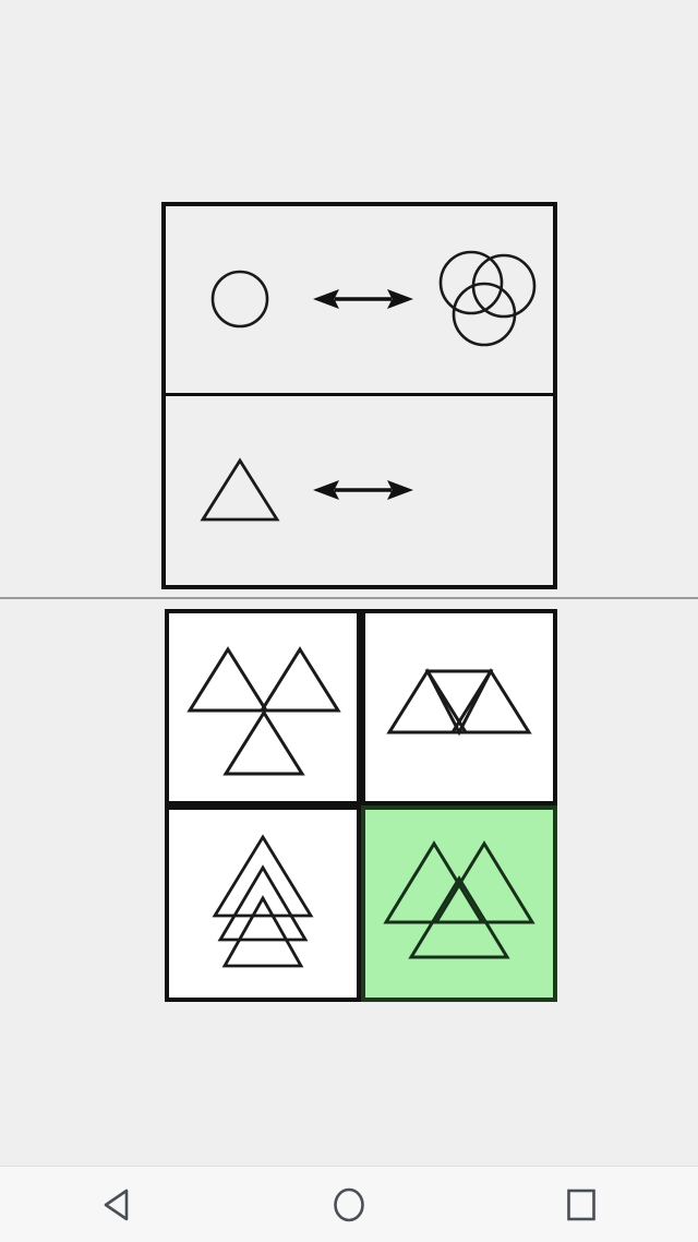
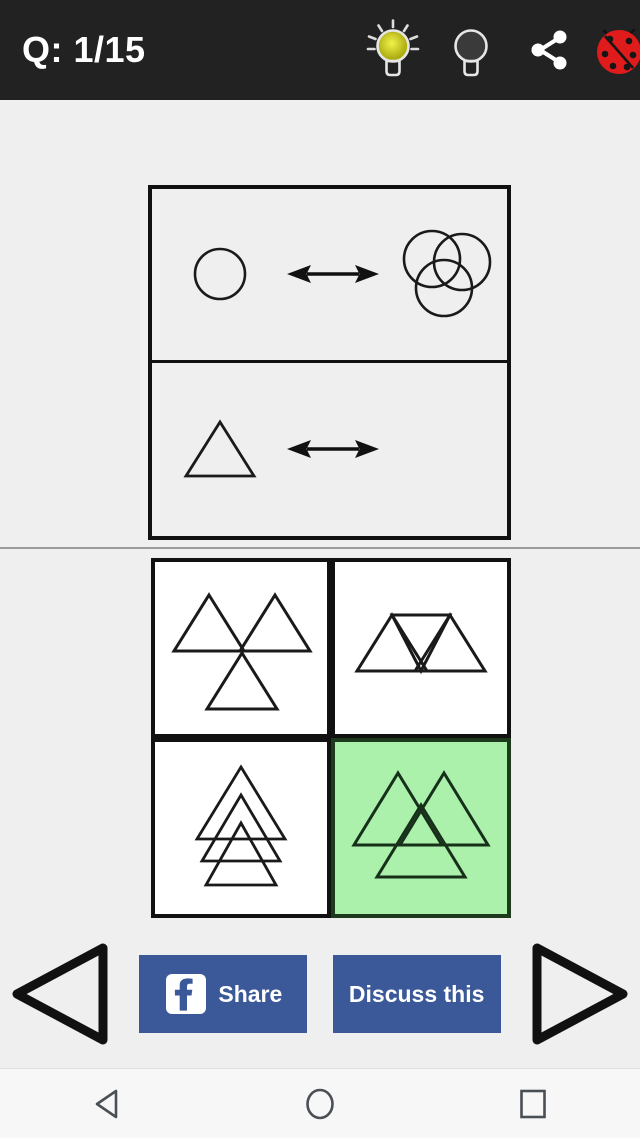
+ Q: 1/15
+ Share
+ Discuss this
